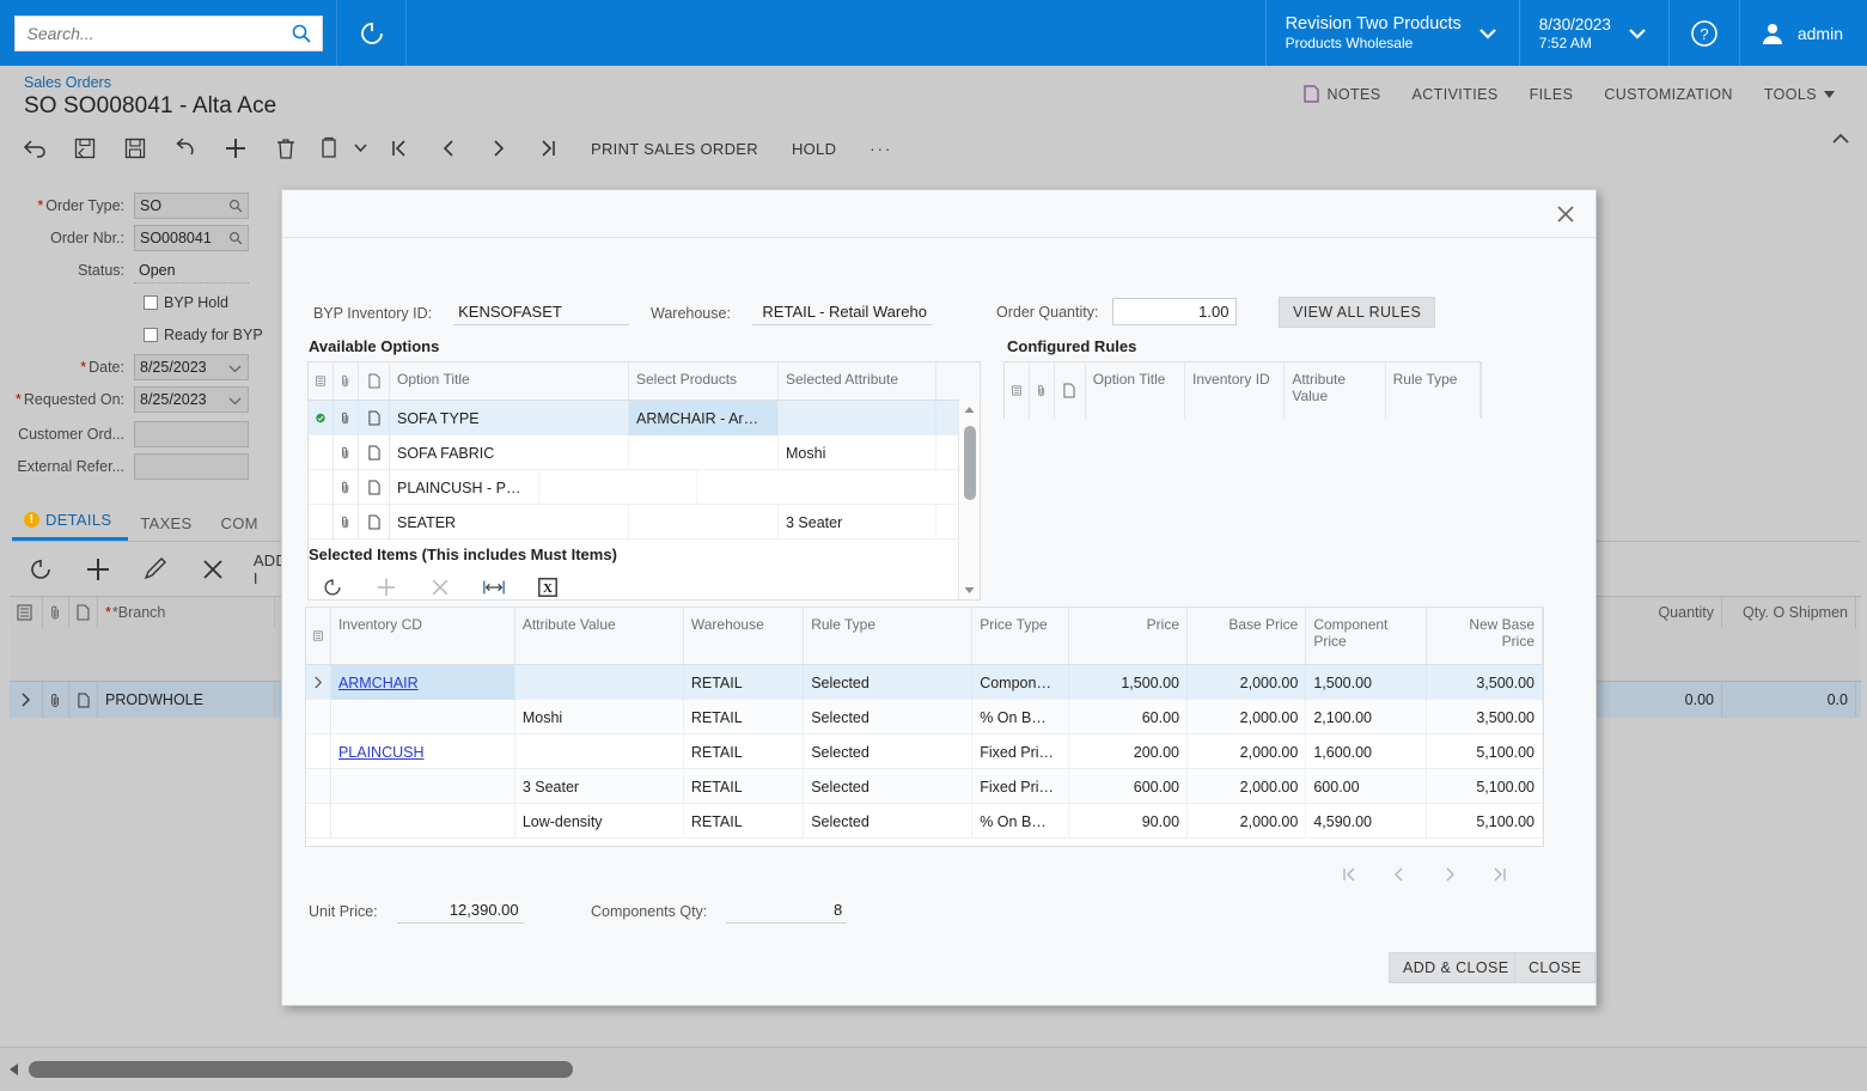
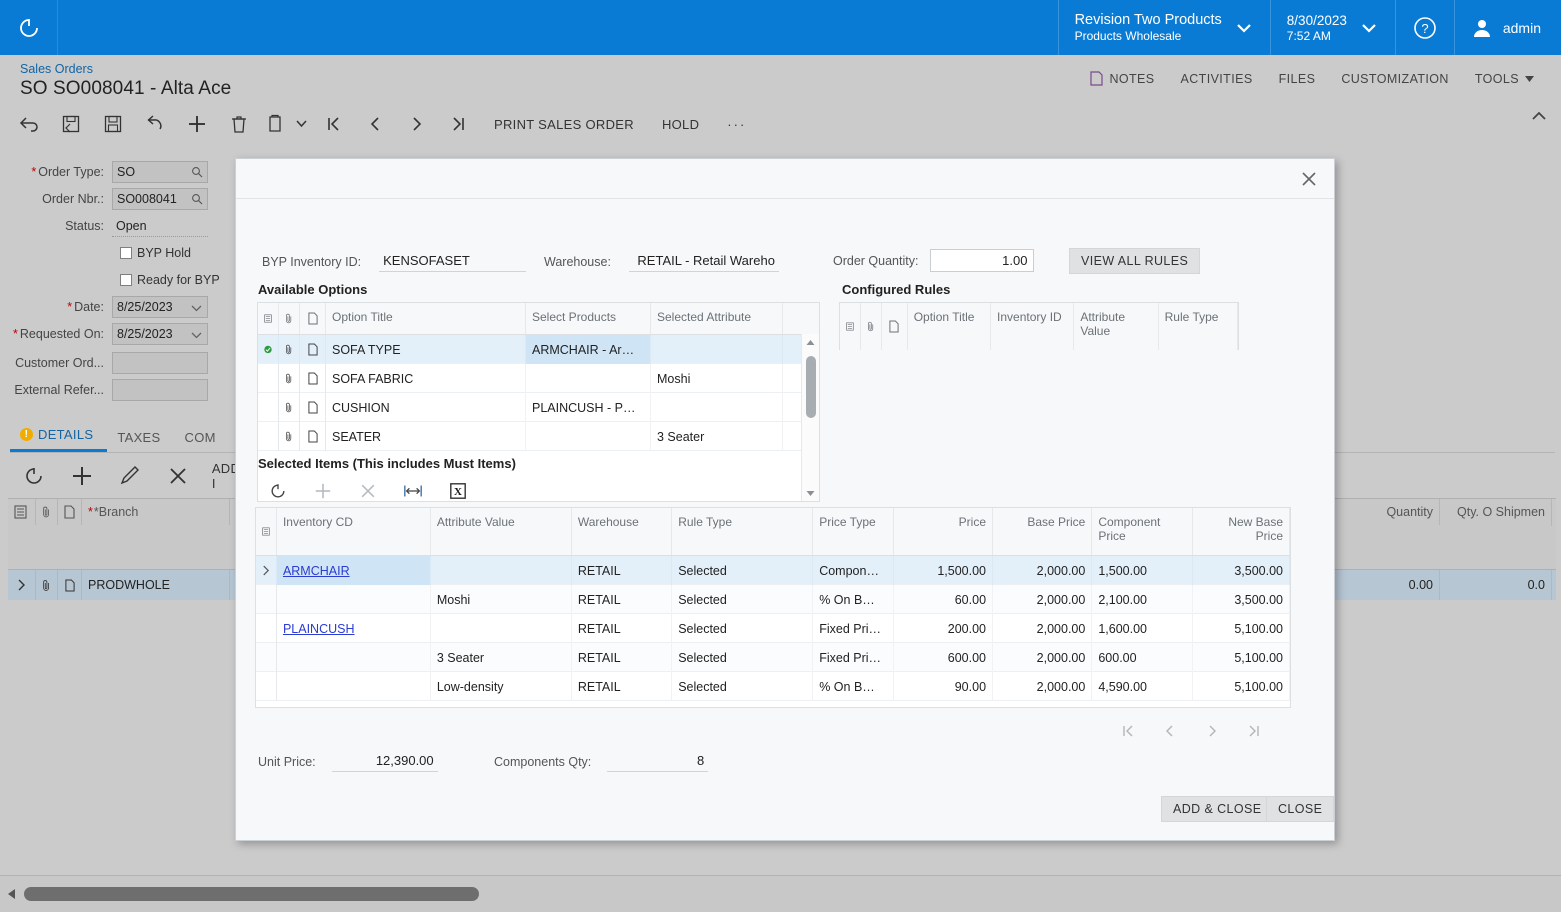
- Search...
  Revision Two Products
  Products Wholesale
  8/30/2023
  7:52 AM
  ?
  admin
  Sales Orders
  SO SO008041 - Alta Ace
  NOTES
  ACTIVITIES
  FILES
  CUSTOMIZATION
  TOOLS
  PRINT SALES ORDER
  HOLD
  ···
  * Order Type:
  SO
  Order Nbr.:
  SO008041
  Status:
  Open
  BYP Hold
  Ready for BYP
  * Date:
  8/25/2023
  * Requested On:
  8/25/2023
  Customer Ord...
  External Refer...
  !
  DETAILS
  TAXES
  COM
  AD I
  *
  *Branch
  Quantity
  Qty. O Shipmen
  PRODWHOLE
  0.00
  0.0
  BYP Inventory ID:
  KENSOFASET
  Warehouse:
  RETAIL - Retail Wareho
  Order Quantity:
  1.00
  VIEW ALL RULES
  Available Options
  Option Title
  Select Products
  Selected Attribute
  SOFA TYPE
  ARMCHAIR - Ar…
  SOFA FABRIC
  Moshi
+ CUSHION
  PLAINCUSH - P…
  SEATER
  3 Seater
  Configured Rules
  Option Title
  Inventory ID
  Attribute Value
  Rule Type
  Selected Items (This includes Must Items)
  X
  Inventory CD
  Attribute Value
  Warehouse
  Rule Type
  Price Type
  Price
  Base Price
  Component Price
  New Base Price
  ARMCHAIR
  RETAIL
  Selected
  Compon…
  1,500.00
  2,000.00
  1,500.00
  3,500.00
  Moshi
  RETAIL
  Selected
  % On B…
  60.00
  2,000.00
  2,100.00
  3,500.00
  PLAINCUSH
  RETAIL
  Selected
  Fixed Pri…
  200.00
  2,000.00
  1,600.00
  5,100.00
  3 Seater
  RETAIL
  Selected
  Fixed Pri…
  600.00
  2,000.00
  600.00
  5,100.00
  Low-density
  RETAIL
  Selected
  % On B…
  90.00
  2,000.00
  4,590.00
  5,100.00
  Unit Price:
  12,390.00
  Components Qty:
  8
  ADD & CLOSE
  CLOSE
